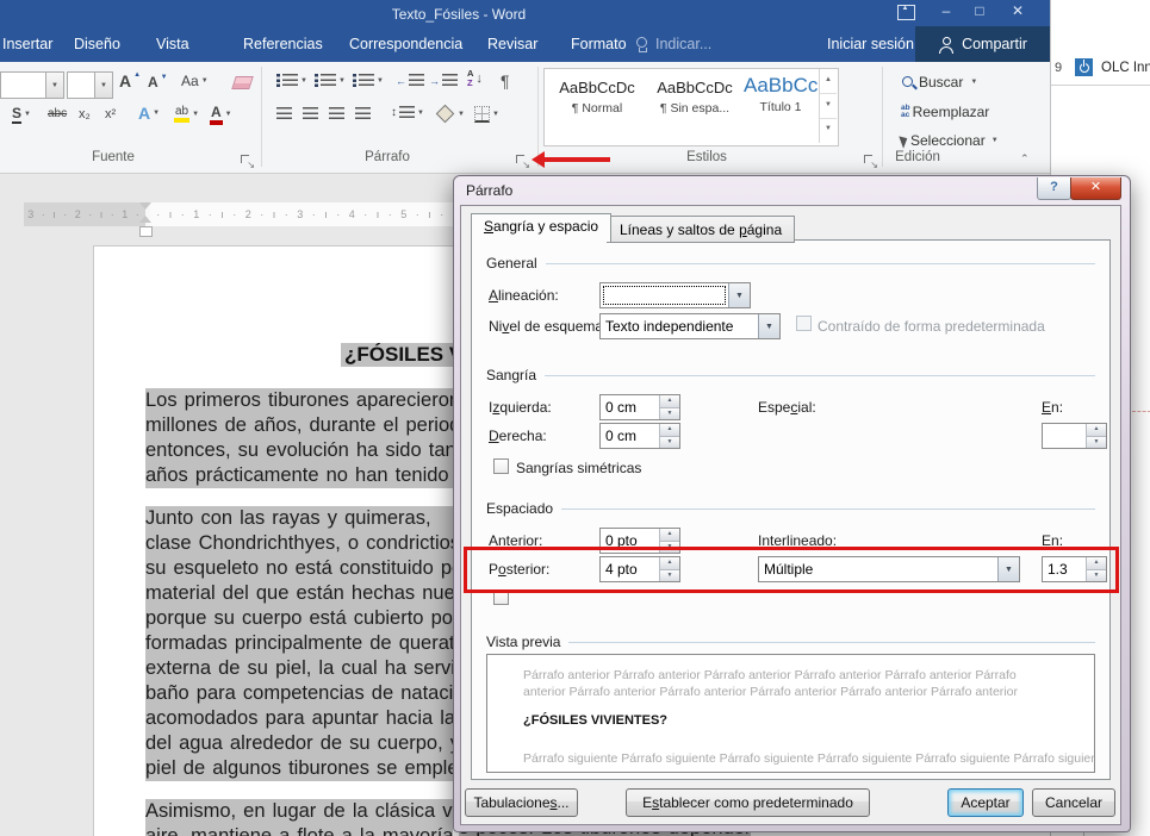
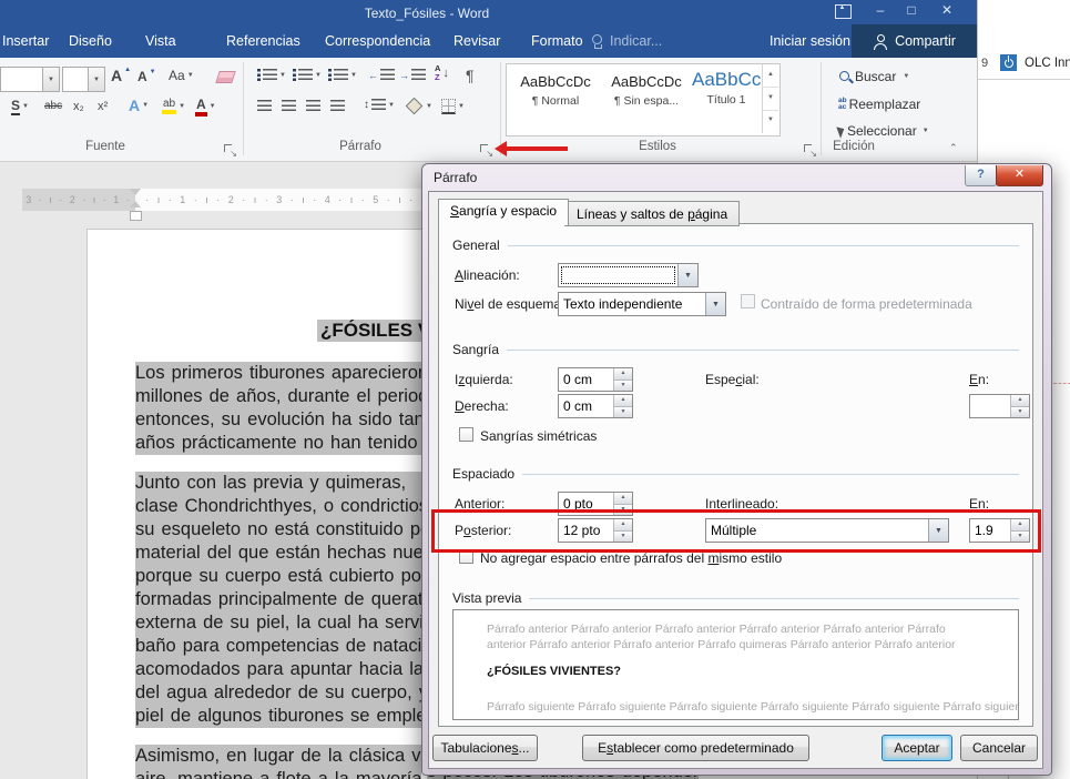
  Texto_Fósiles - Word
  –
  □
  ✕
  Insertar
  Diseño
  Vista
  Referencias
  Correspondencia
  Revisar
  Formato
  Indicar...
  Iniciar sesión
  Compartir
  A
  A
  Aa
  S
  abc
  x₂
  x²
  A
  ab
  A
  Fuente
  ←
  →
  A
  Z
  ↓
  ¶
  ↕
  Párrafo
  AaBbCcDc
  ¶ Normal
  AaBbCcDc
  ¶ Sin espa...
  AaBbCc
  Título 1
  Estilos
  Buscar
  Reemplazar
  Seleccionar
  Edición
  ⌃
  9
  OLC Inn
  3 · ı · 2 · ı · 1 ·
  · ı · 1 · ı · 2 · ı · 3 · ı · 4 · ı · 5 · ı ·
  ¿FÓSILES
  Los primeros tiburones apareciero
  millones de años, durante el perio
  entonces, su evolución ha sido tan
  años prácticamente no han tenido
- Junto con las rayas y quimeras,
+ Junto con las previa y quimeras,
  clase Chondrichthyes, o condrictio
  su esqueleto no está constituido p
  material del que están hechas nue
  porque su cuerpo está cubierto po
  formadas principalmente de quera
  externa de su piel, la cual ha serv
  baño para competencias de nataci
  acomodados para apuntar hacia la
  del agua alrededor de su cuerpo,
  piel de algunos tiburones se empl
  Asimismo, en lugar de la clásica v
  Párrafo
  ?
  ✕
  Sangría y espacio
  Líneas y saltos de página
  General
  Alineación:
  Nivel de esquem
  Texto independiente
  Contraído de forma predeterminada
  Sangría
  Izquierda:
  0 cm
  Derecha:
  0 cm
  Especial:
  En:
  Sangrías simétricas
  Espaciado
  Anterior:
  0 pto
  Posterior:
- 4 pto
+ 12 pto
  Interlineado:
  Múltiple
  En:
- 1.3
+ 1.9
+ No agregar espacio entre párrafos del mismo estilo
  Vista previa
- Párrafo anterior Párrafo anterior Párrafo anterior Párrafo anterior Párrafo anterior Párrafo anterior Párrafo anterior Párrafo anterior Párrafo anterior Párrafo anterior Párrafo anterior
+ Párrafo anterior Párrafo anterior Párrafo anterior Párrafo anterior Párrafo anterior Párrafo anterior Párrafo anterior Párrafo anterior Párrafo quimeras Párrafo anterior Párrafo anterior
  ¿FÓSILES VIVIENTES?
  Párrafo siguiente Párrafo siguiente Párrafo siguiente Párrafo siguiente Párrafo siguiente Párrafo siguie
  Tabulaciones...
  Establecer como predeterminado
  Aceptar
  Cancelar
